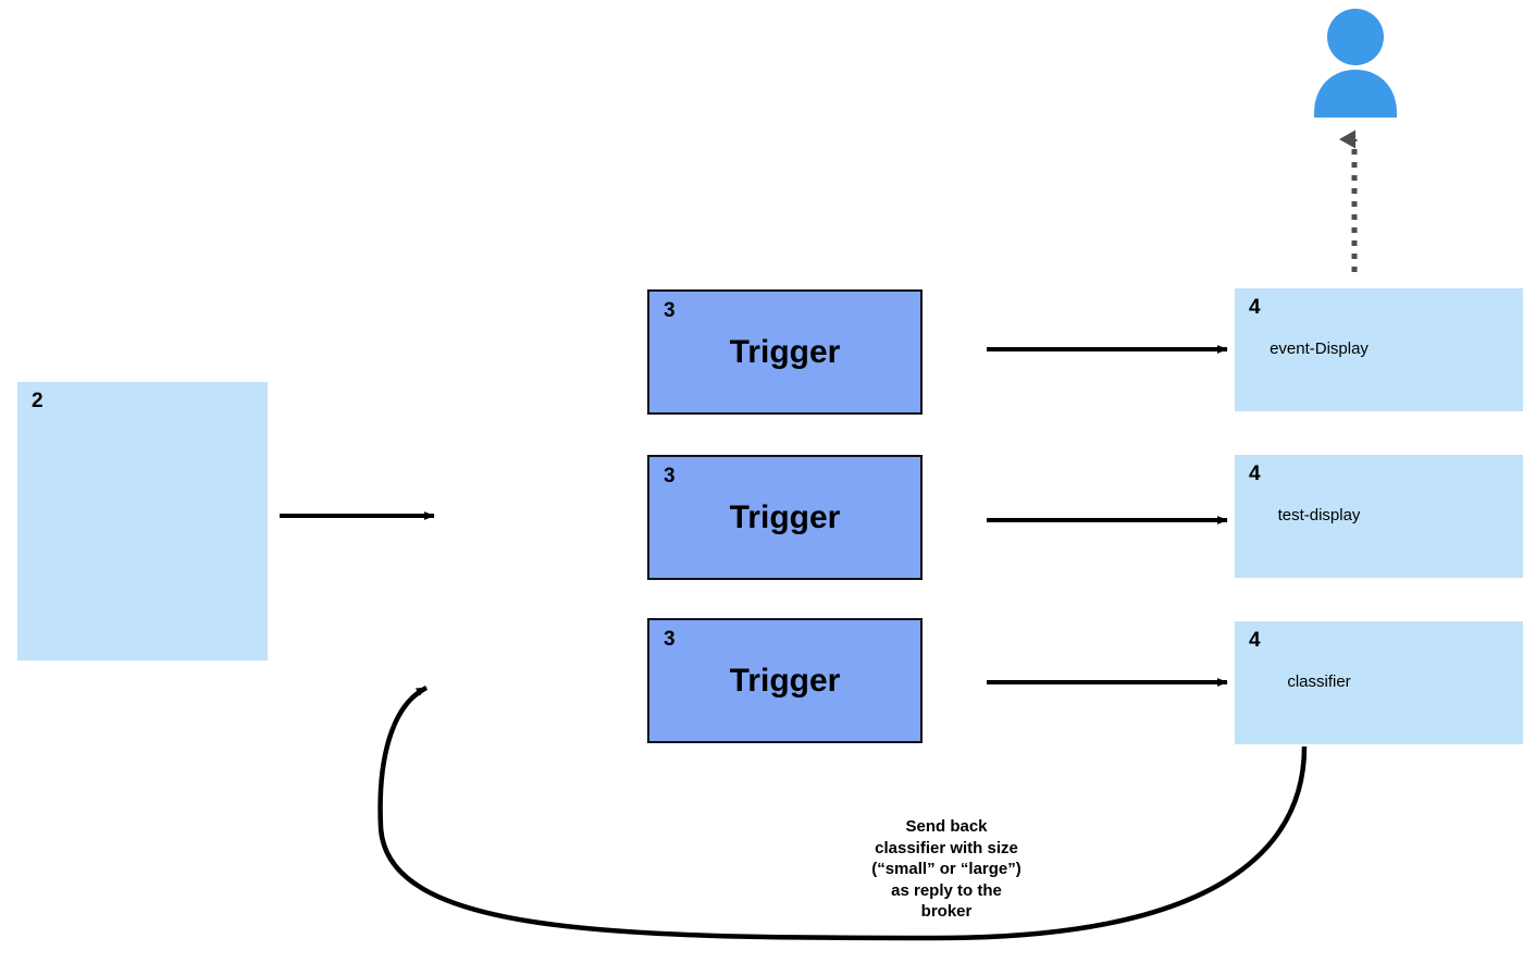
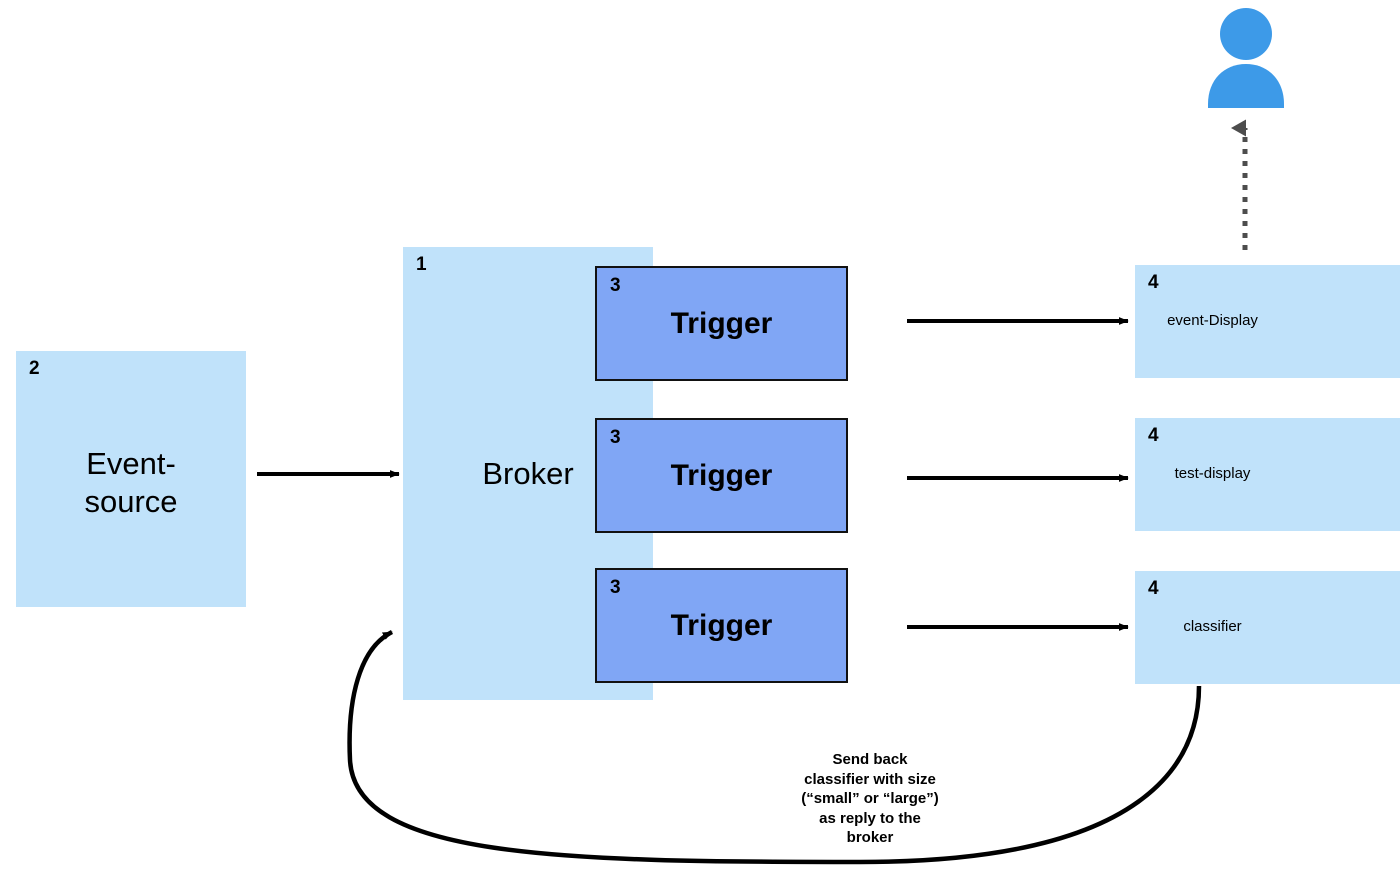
  2
+ Event-
+ source
+ 1
+ Broker
  3
  Trigger
  3
  Trigger
  3
  Trigger
  4
  event-Display
  4
  test-display
  4
  classifier
  Send back
  classifier with size
  (“small” or “large”)
  as reply to the
  broker
